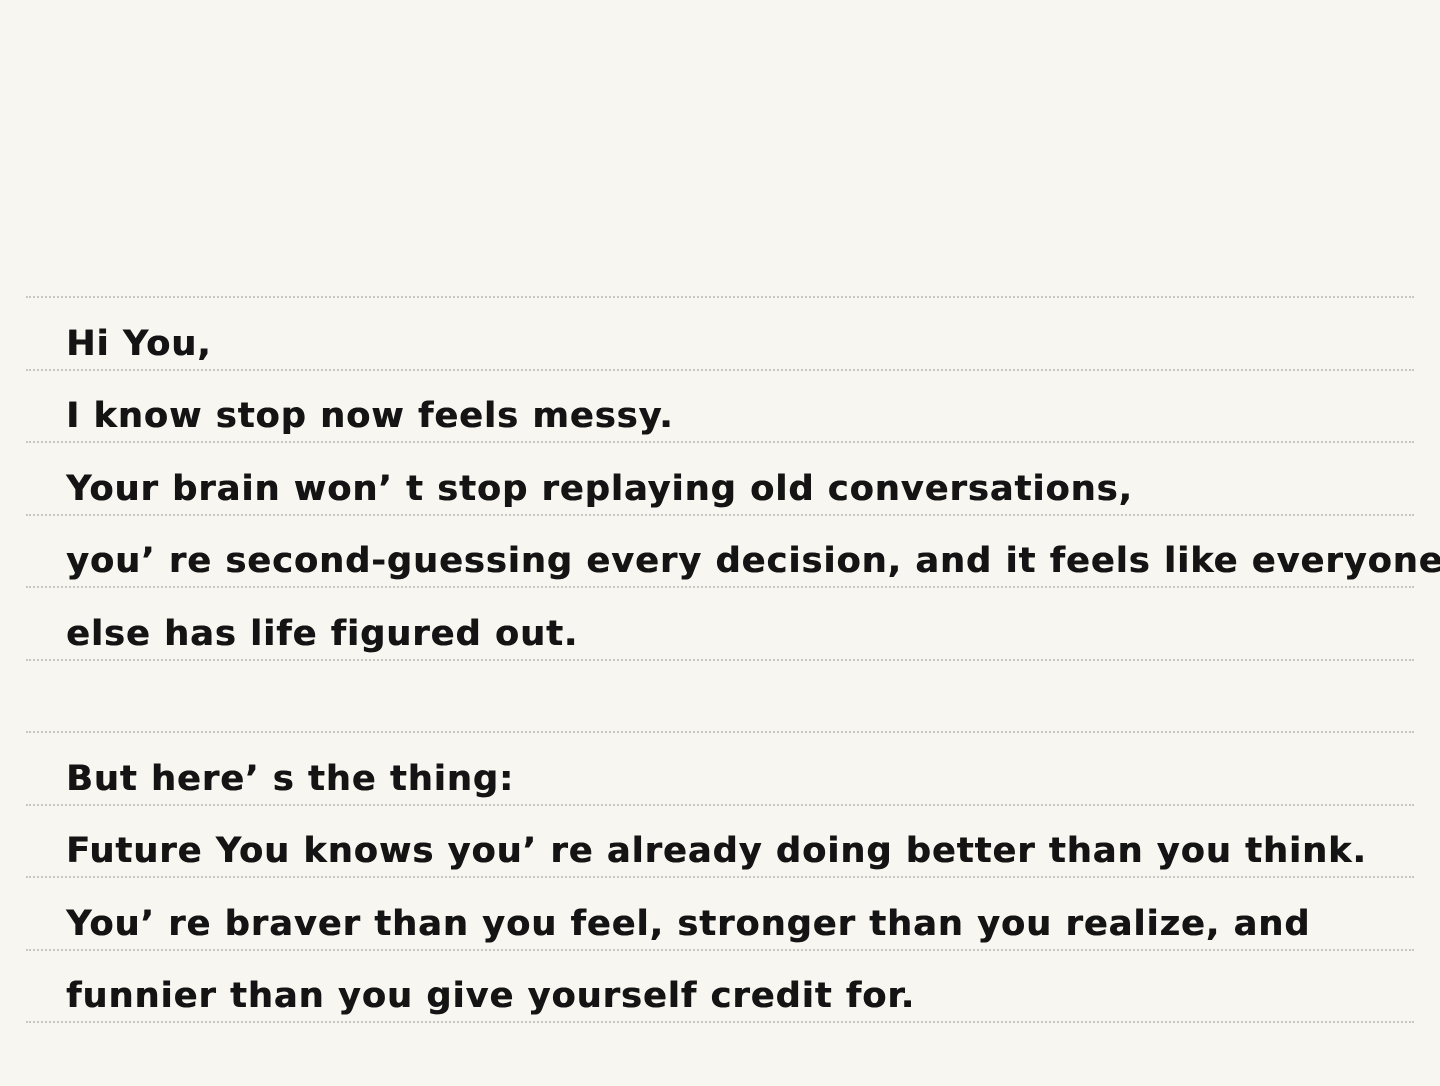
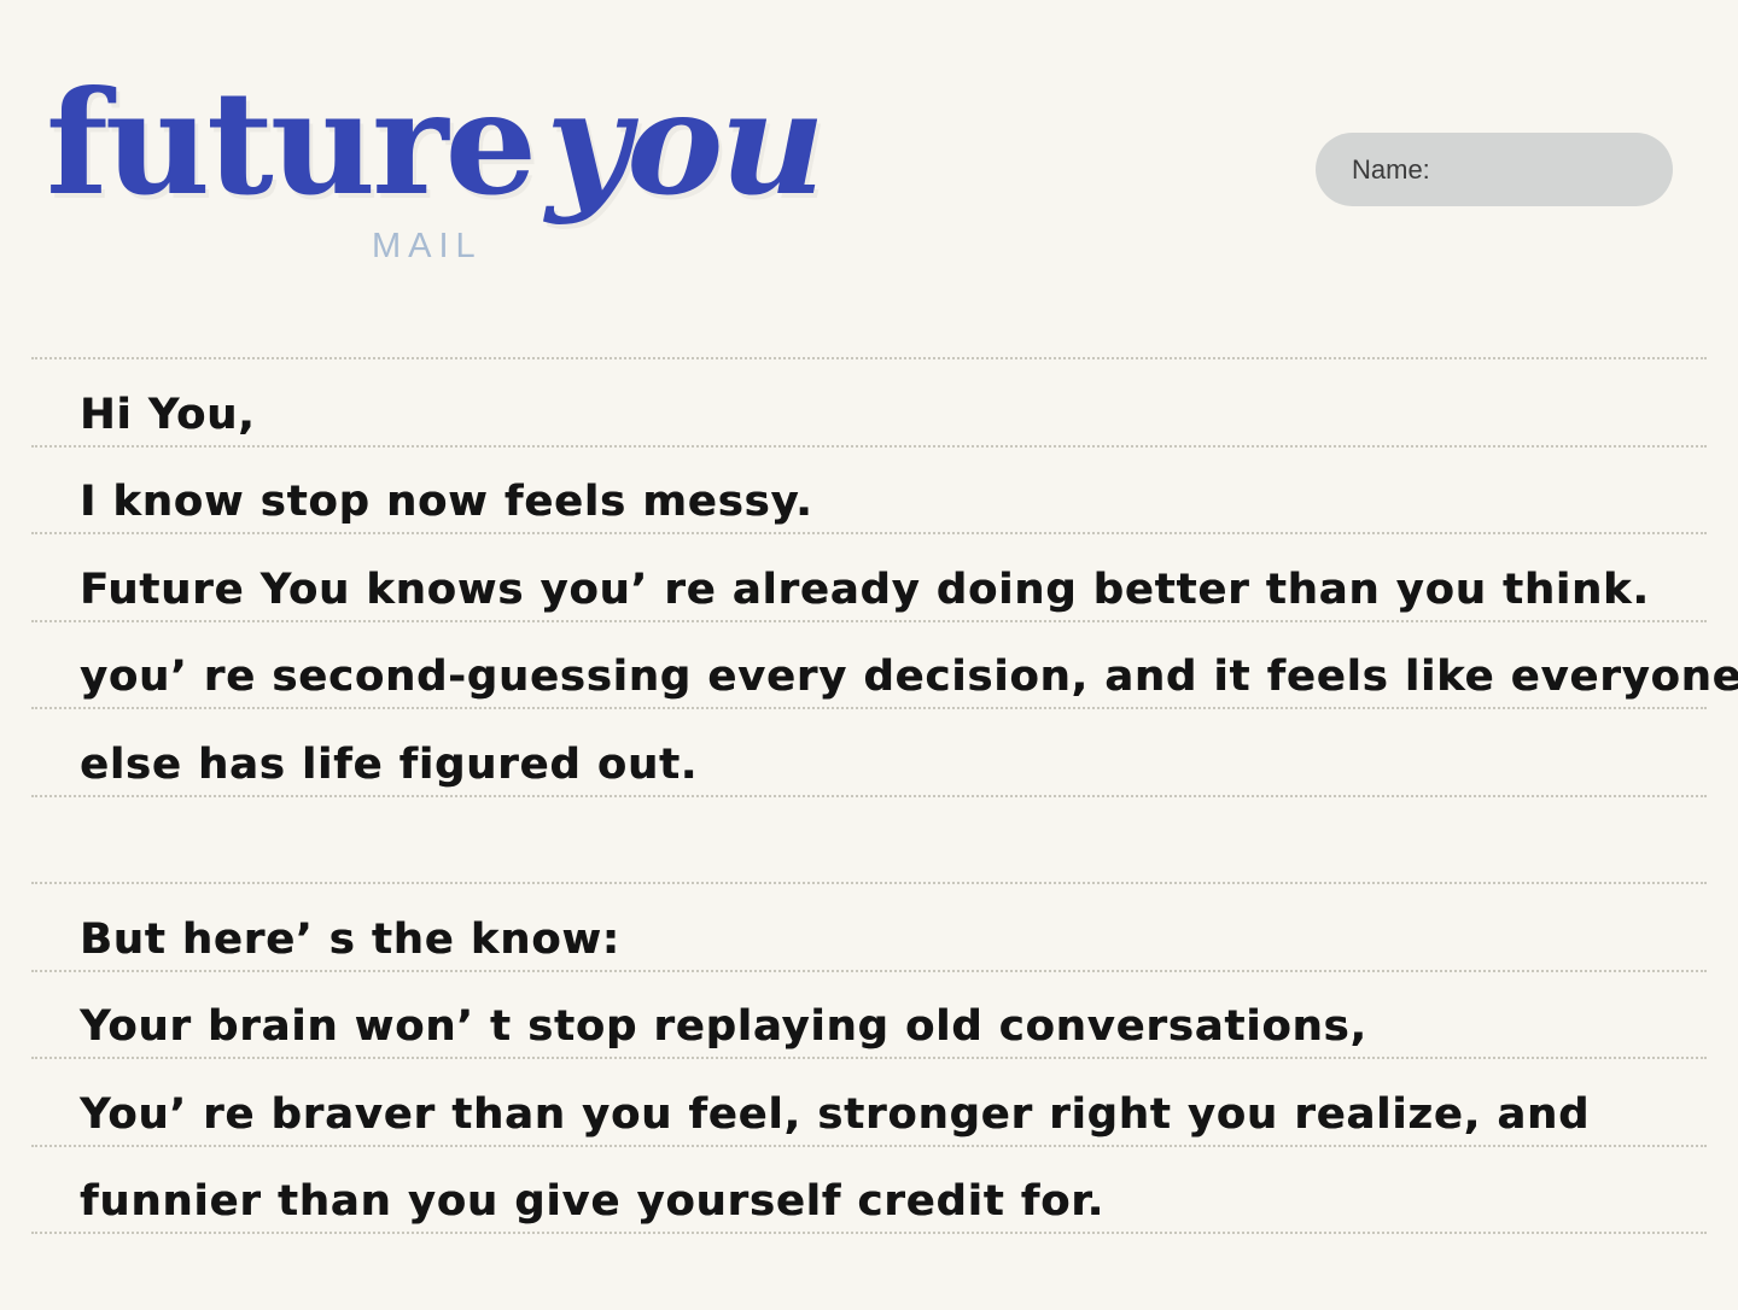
+ futureyou
+ MAIL
+ Name:
  Hi You,
  I know stop now feels messy.
- Your brain won’ t stop replaying old conversations,
+ Future You knows you’ re already doing better than you think.
  you’ re second-guessing every decision, and it feels like everyone
  else has life figured out.
- But here’ s the thing:
+ But here’ s the know:
- Future You knows you’ re already doing better than you think.
+ Your brain won’ t stop replaying old conversations,
- You’ re braver than you feel, stronger than you realize, and
+ You’ re braver than you feel, stronger right you realize, and
  funnier than you give yourself credit for.
